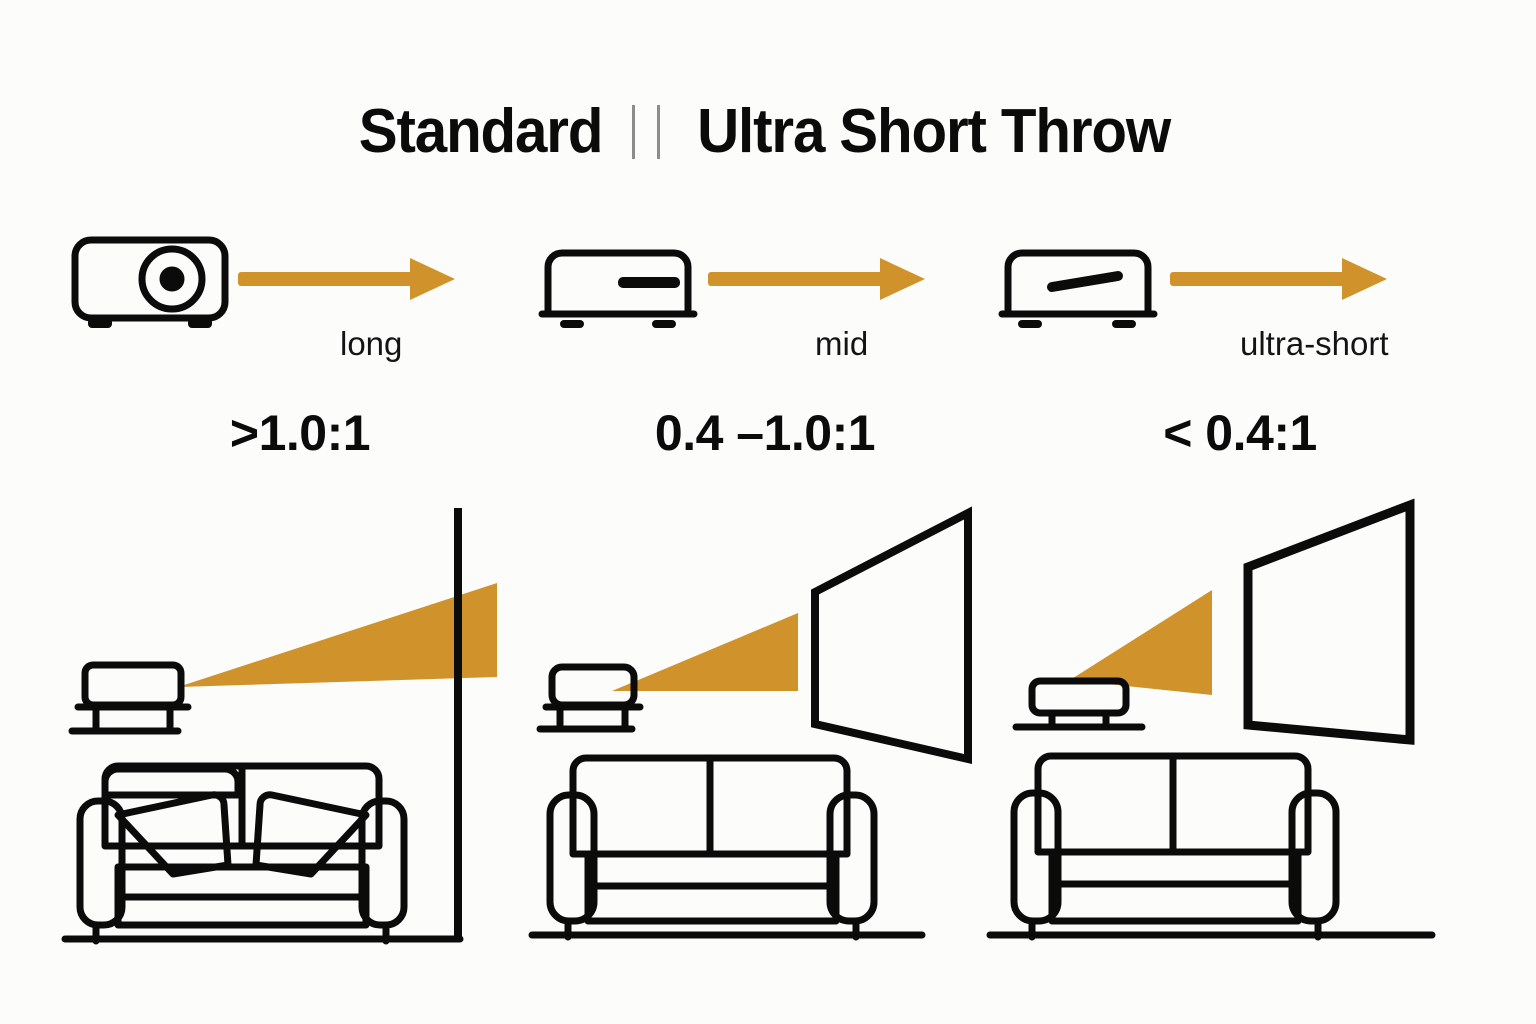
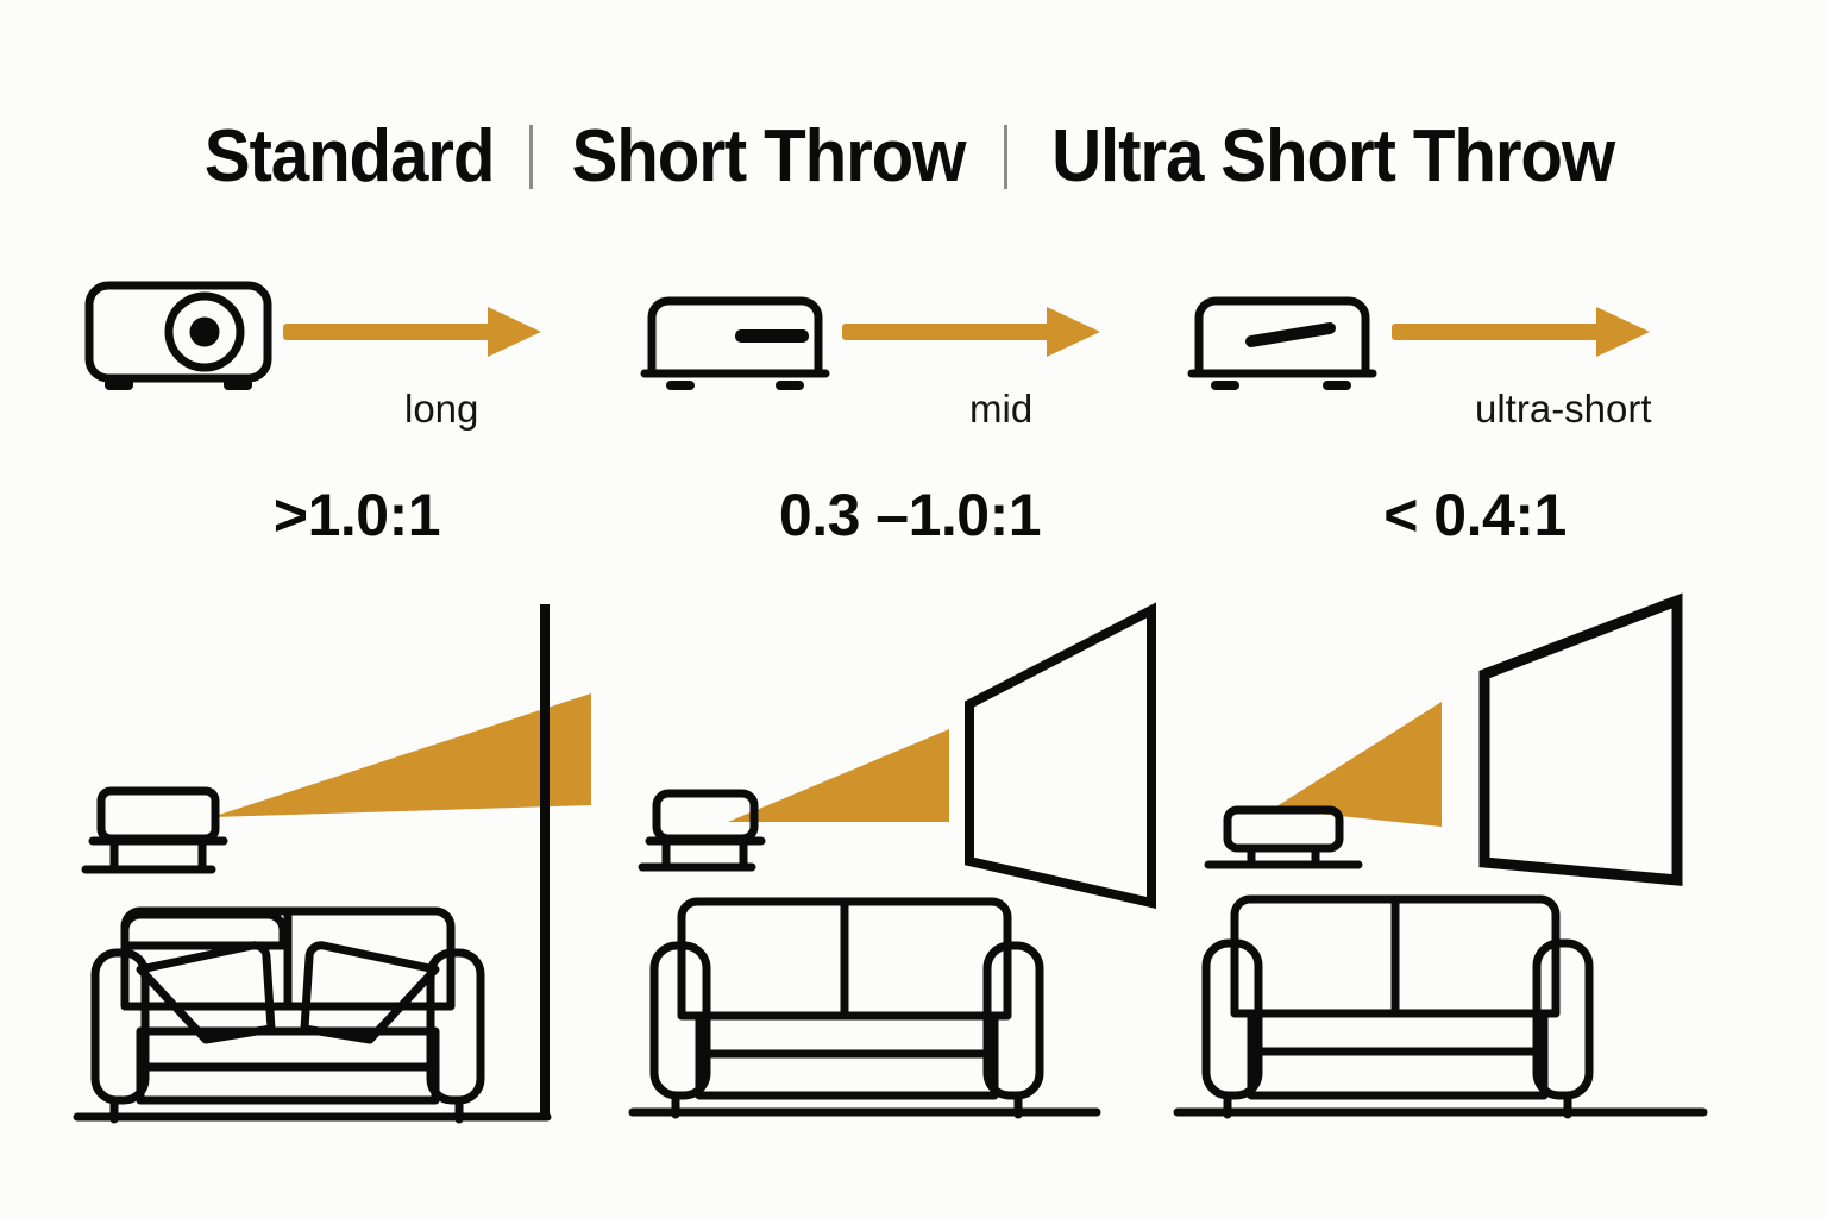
  Standard
+ Short Throw
  Ultra Short Throw
  long
  >1.0:1
  mid
- 0.4 –1.0:1
+ 0.3 –1.0:1
  ultra-short
  < 0.4:1
